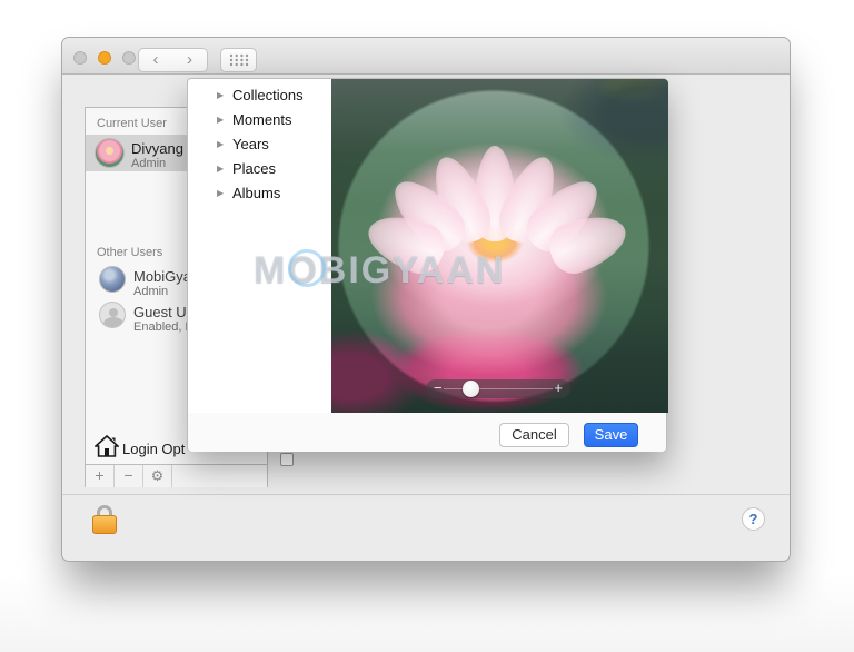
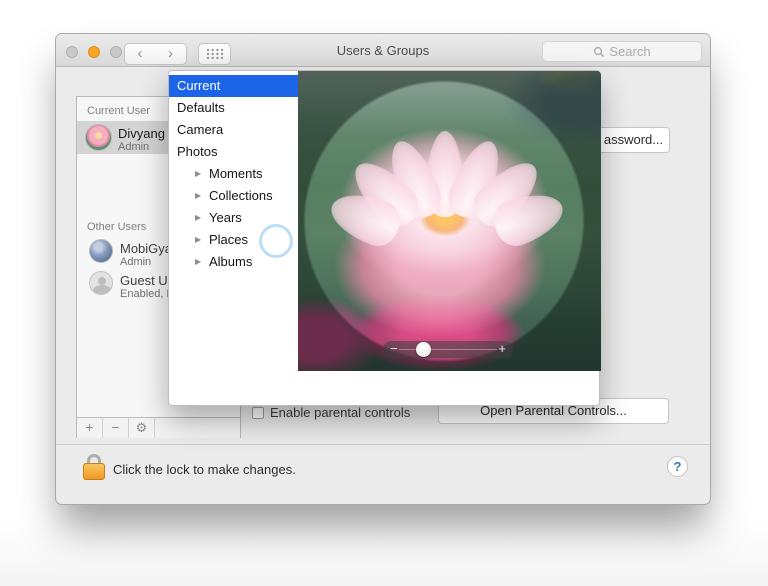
  ‹
  ›
+ Users & Groups
+ Search
  Current User
  Divyang
  Admin
  Other Users
  MobiGy
  Admin
  Guest U
  Enabled,
- Login Opt
  +
  −
  ⚙
+ assword...
+ Enable parental controls
+ Open Parental Controls...
+ Click the lock to make changes.
  ?
+ Current
+ Defaults
+ Camera
+ Photos
  ▶
- Collections
+ Moments
  ▶
- Moments
+ Collections
  ▶
  Years
  ▶
  Places
  ▶
  Albums
  −
  +
- Cancel
- Save
- MOBIGYAAN
